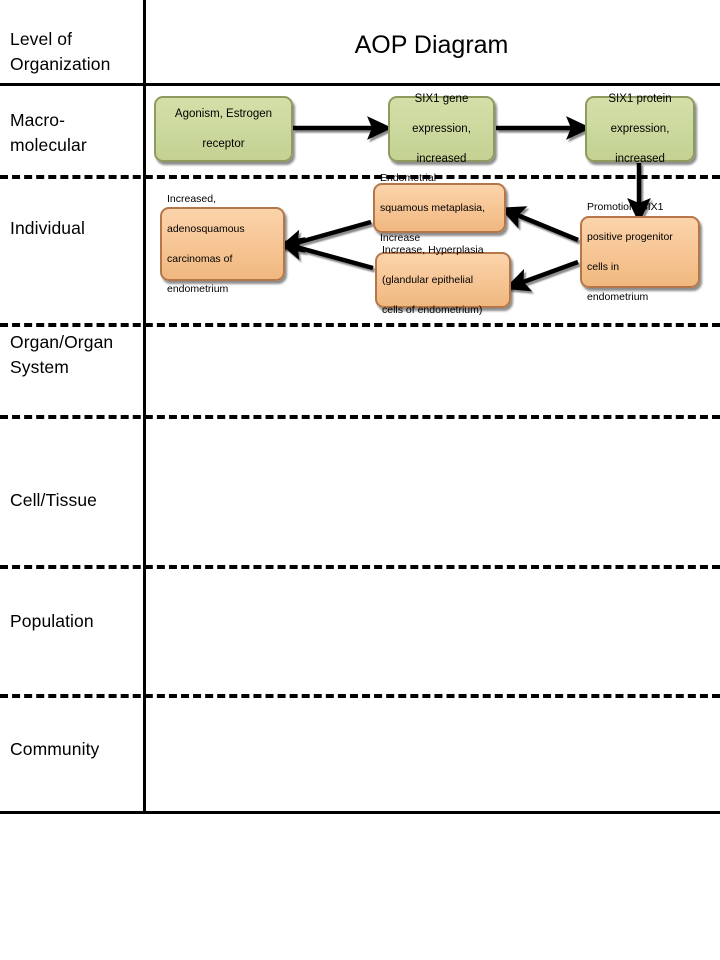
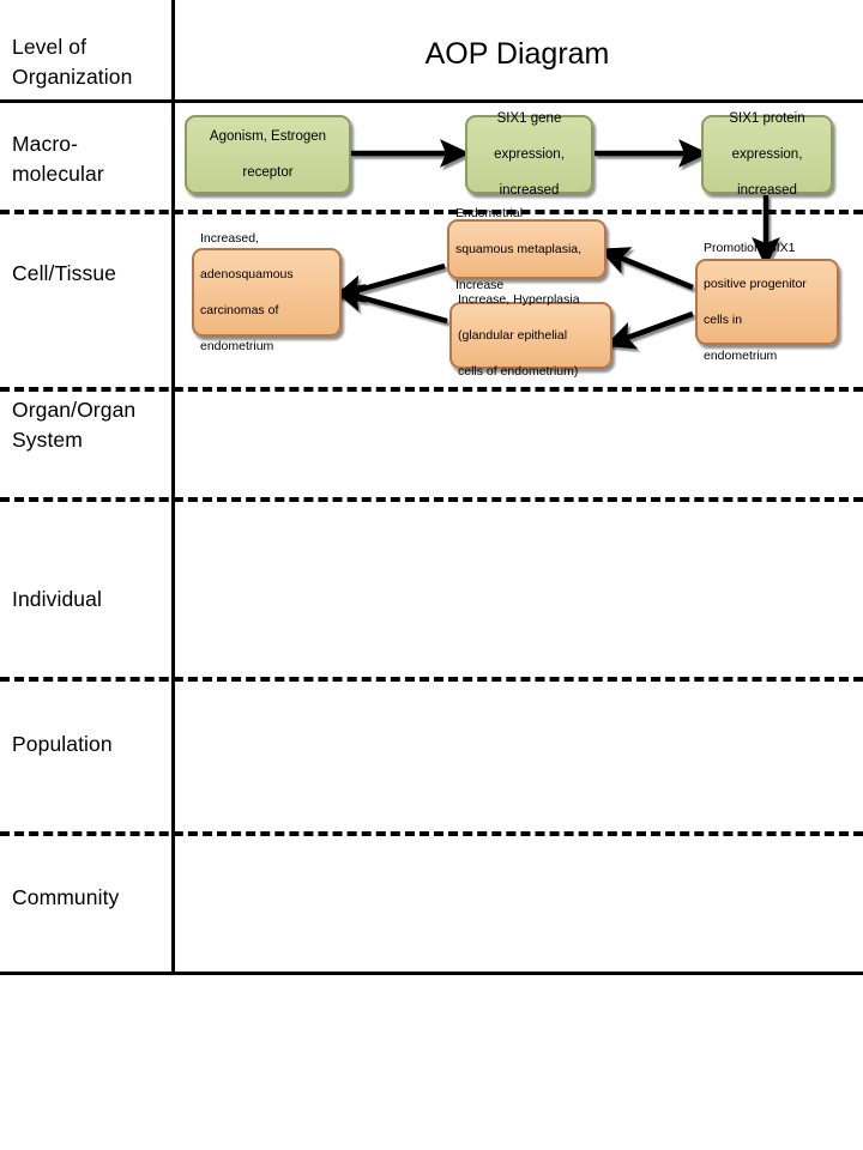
  Level of
  Organization
  AOP Diagram
  Macro-
  molecular
- Individual
+ Cell/Tissue
  Organ/Organ
  System
- Cell/Tissue
+ Individual
  Population
  Community
  Agonism, Estrogen
  receptor
  SIX1 gene
  expression,
  increased
  SIX1 protein
  expression,
  increased
  Increased,
  adenosquamous
  carcinomas of
  endometrium
  Endometrial
  squamous metaplasia,
  Increase
  Increase, Hyperplasia
  (glandular epithelial
  cells of endometrium)
  Promotion, SIX1
  positive progenitor
  cells in
  endometrium
